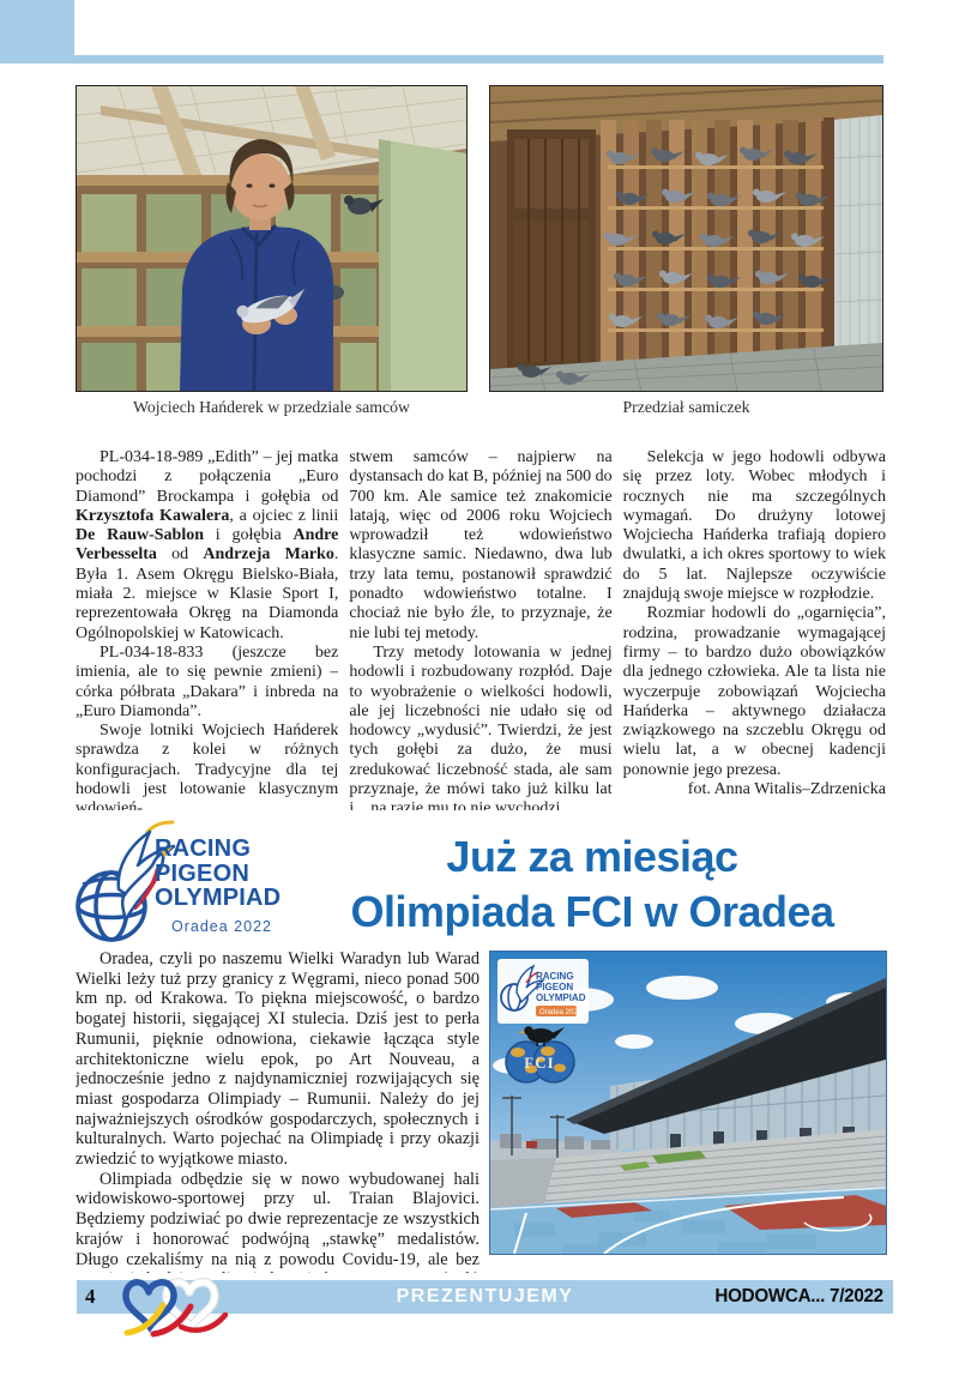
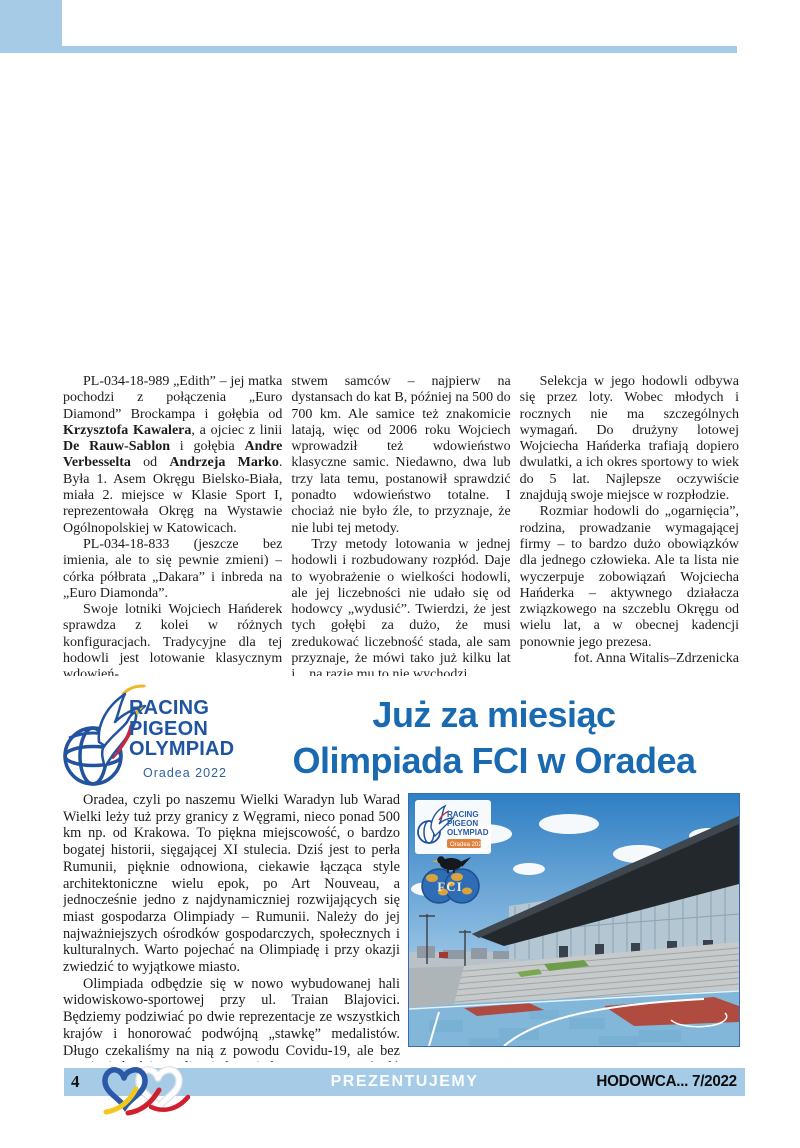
- Wojciech Hańderek w przedziale samców
- Przedział samiczek
- PL-034-18-989 „Edith” – jej matka pochodzi z połączenia „Euro Diamond” Brockampa i gołębia od Krzysztofa Kawalera, a ojciec z linii De Rauw-Sablon i gołębia Andre Verbesselta od Andrzeja Marko. Była 1. Asem Okręgu Bielsko-Biała, miała 2. miejsce w Klasie Sport I, reprezentowała Okręg na Diamonda Ogólnopolskiej w Katowicach.
+ PL-034-18-989 „Edith” – jej matka pochodzi z połączenia „Euro Diamond” Brockampa i gołębia od Krzysztofa Kawalera, a ojciec z linii De Rauw-Sablon i gołębia Andre Verbesselta od Andrzeja Marko. Była 1. Asem Okręgu Bielsko-Biała, miała 2. miejsce w Klasie Sport I, reprezentowała Okręg na Wystawie Ogólnopolskiej w Katowicach.
  PL-034-18-833 (jeszcze bez imienia, ale to się pewnie zmieni) – córka półbrata „Dakara” i inbreda na „Euro Diamonda”.
  Swoje lotniki Wojciech Hańderek sprawdza z kolei w różnych konfiguracjach. Tradycyjne dla tej hodowli jest lotowanie klasycznym wdowień-
  stwem samców – najpierw na dystansach do kat B, później na 500 do 700 km. Ale samice też znakomicie latają, więc od 2006 roku Wojciech wprowadził też wdowieństwo klasyczne samic. Niedawno, dwa lub trzy lata temu, postanowił sprawdzić ponadto wdowieństwo totalne. I chociaż nie było źle, to przyznaje, że nie lubi tej metody.
  Trzy metody lotowania w jednej hodowli i rozbudowany rozpłód. Daje to wyobrażenie o wielkości hodowli, ale jej liczebności nie udało się od hodowcy „wydusić”. Twierdzi, że jest tych gołębi za dużo, że musi zredukować liczebność stada, ale sam przyznaje, że mówi tako już kilku lat i... na razie mu to nie wychodzi.
  Selekcja w jego hodowli odbywa się przez loty. Wobec młodych i rocznych nie ma szczególnych wymagań. Do drużyny lotowej Wojciecha Hańderka trafiają dopiero dwulatki, a ich okres sportowy to wiek do 5 lat. Najlepsze oczywiście znajdują swoje miejsce w rozpłodzie.
  Rozmiar hodowli do „ogarnięcia”, rodzina, prowadzanie wymagającej firmy – to bardzo dużo obowiązków dla jednego człowieka. Ale ta lista nie wyczerpuje zobowiązań Wojciecha Hańderka – aktywnego działacza związkowego na szczeblu Okręgu od wielu lat, a w obecnej kadencji ponownie jego prezesa.
  fot. Anna Witalis–Zdrzenicka
  RACING
  PIGEON
  OLYMPIAD
  Oradea 2022
  Już za miesiąc
  Olimpiada FCI w Oradea
  Oradea, czyli po naszemu Wielki Waradyn lub Warad Wielki leży tuż przy granicy z Węgrami, nieco ponad 500 km np. od Krakowa. To piękna miejscowość, o bardzo bogatej historii, sięgającej XI stulecia. Dziś jest to perła Rumunii, pięknie odnowiona, ciekawie łącząca style architektoniczne wielu epok, po Art Nouveau, a jednocześnie jedno z najdynamiczniej rozwijających się miast gospodarza Olimpiady – Rumunii. Należy do jej najważniejszych ośrodków gospodarczych, społecznych i kulturalnych. Warto pojechać na Olimpiadę i przy okazji zwiedzić to wyjątkowe miasto.
  Olimpiada odbędzie się w nowo wybudowanej hali widowiskowo-sportowej przy ul. Traian Blajovici. Będziemy podziwiać po dwie reprezentacje ze wszystkich krajów i honorować podwójną „stawkę” medalistów. Długo czekaliśmy na nią z powodu Covidu-19, ale bez
  RACING
  PIGEON
  OLYMPIAD
  FCI
  4
  PREZENTUJEMY
  HODOWCA... 7/2022
